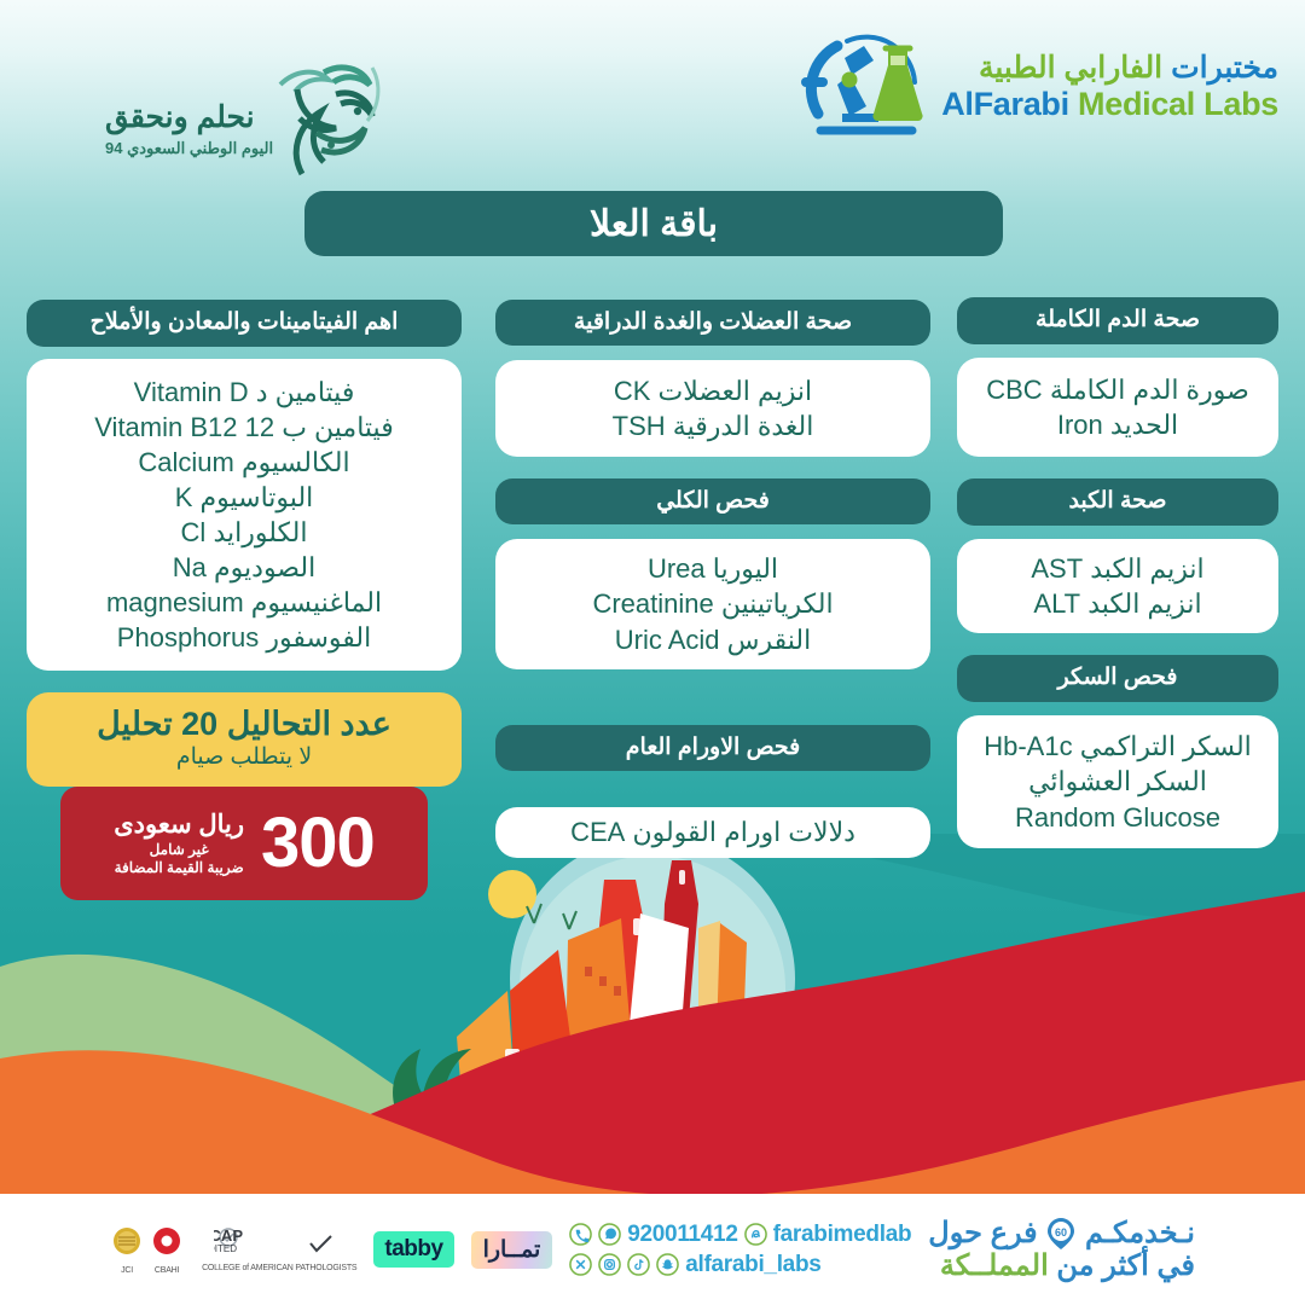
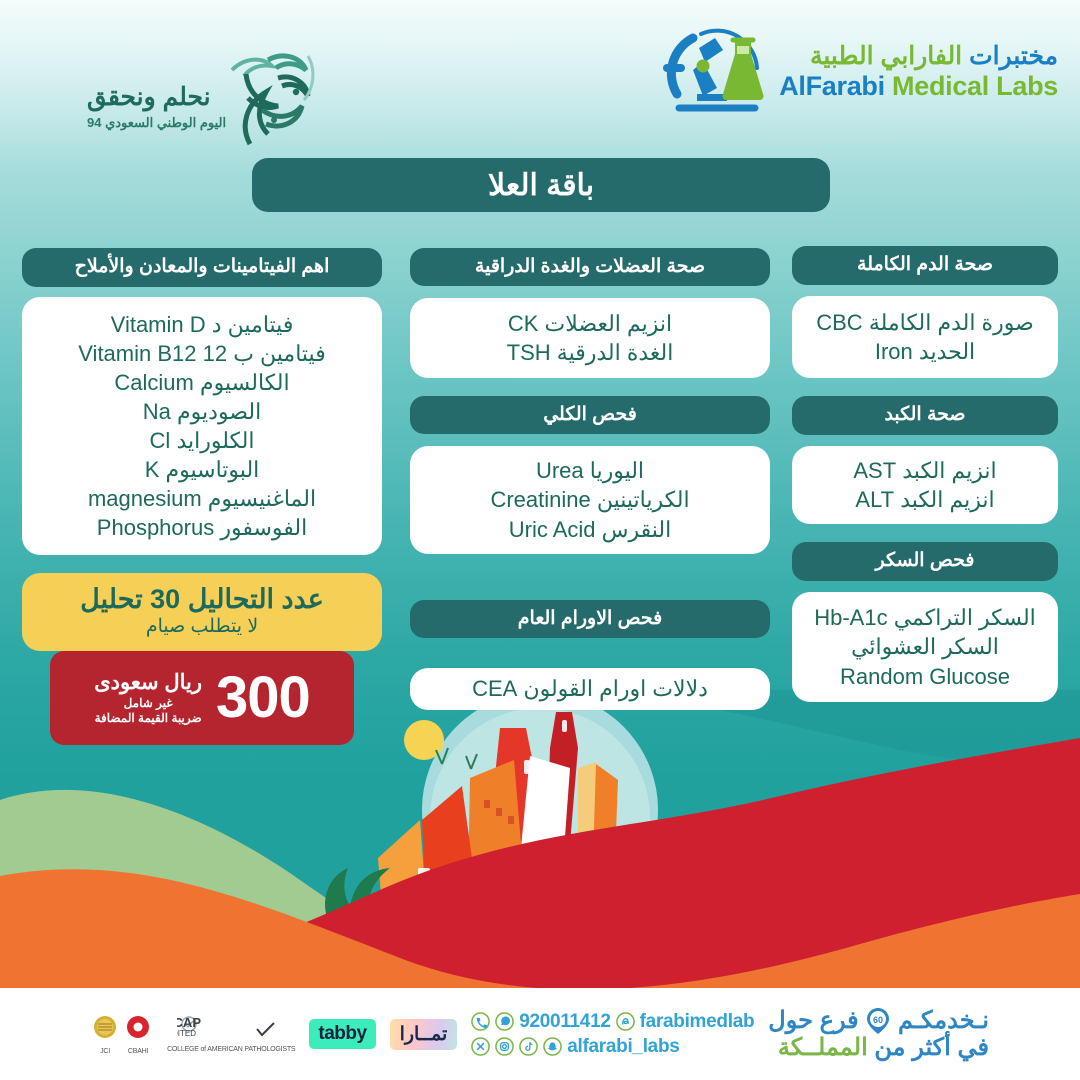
  نحلم ونحقق
  اليوم الوطني السعودي 94
  مختبرات الفارابي الطبية
  AlFarabi Medical Labs
  باقة العلا
  اهم الفيتامينات والمعادن والأملاح
  فيتامين د Vitamin D
  فيتامين ب 12 Vitamin B12
  الكالسيوم Calcium
- البوتاسيوم K
+ الصوديوم Na
  الكلورايد Cl
- الصوديوم Na
+ البوتاسيوم K
  الماغنيسيوم magnesium
  الفوسفور Phosphorus
- عدد التحاليل 20 تحليل
+ عدد التحاليل 30 تحليل
  لا يتطلب صيام
  300
  ريال سعودى
  غير شامل
  ضريبة القيمة المضافة
  صحة العضلات والغدة الدراقية
  انزيم العضلات CK
  الغدة الدرقية TSH
  فحص الكلي
  اليوريا Urea
  الكرياتينين Creatinine
  النقرس Uric Acid
  فحص الاورام العام
  دلالات اورام القولون CEA
  صحة الدم الكاملة
  صورة الدم الكاملة CBC
  الحديد Iron
  صحة الكبد
  انزيم الكبد AST
  انزيم الكبد ALT
  فحص السكر
  السكر التراكمي Hb-A1c
  السكر العشوائي
  Random Glucose
  نـخدمكـم
  60
  فرع حول
  في أكثر من المملــكة
  920011412
  farabimedlab
  alfarabi_labs
  تمــارا
  tabby
  CAP
